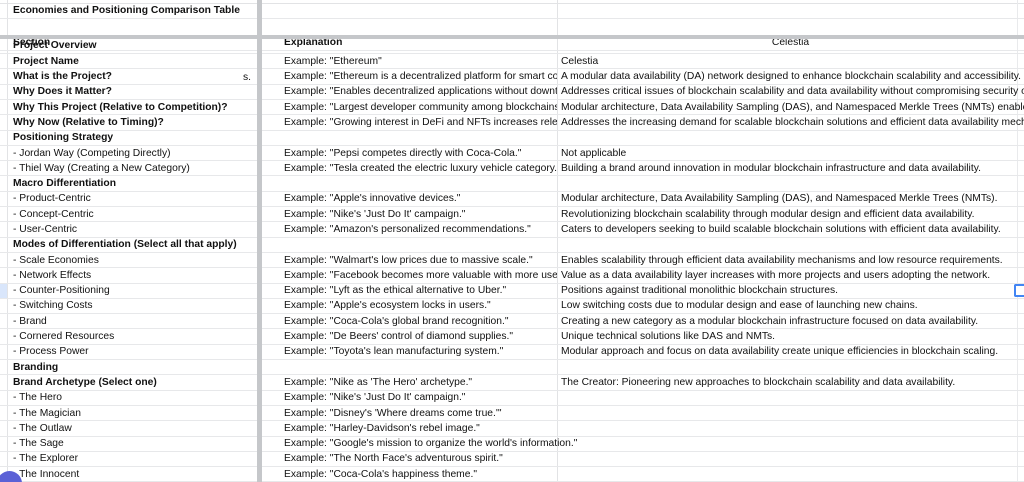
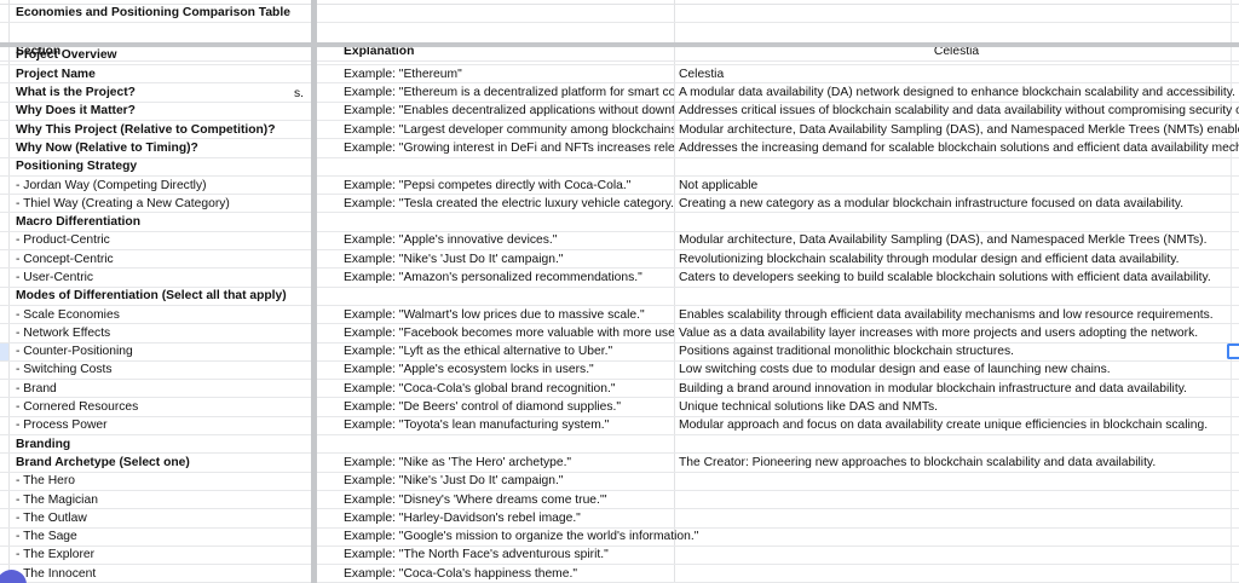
  Economies and Positioning Comparison Table
  Section
  Explanation
  Celestia
  Project Overview
  Project Name
  Example: "Ethereum"
  Celestia
  What is the Project?
  Example: "Ethereum is a decentralized platform for smart co
  A modular data availability (DA) network designed to enhance blockchain scalability and accessibility.
  Why Does it Matter?
  Example: "Enables decentralized applications without downt
  Addresses critical issues of blockchain scalability and data availability without compromising security
  Why This Project (Relative to Competition)?
  Example: "Largest developer community among blockchains
  Modular architecture, Data Availability Sampling (DAS), and Namespaced Merkle Trees (NMTs) enabl
  Why Now (Relative to Timing)?
  Example: "Growing interest in DeFi and NFTs increases rele
  Addresses the increasing demand for scalable blockchain solutions and efficient data availability mec
  Positioning Strategy
  - Jordan Way (Competing Directly)
  Example: "Pepsi competes directly with Coca-Cola."
  Not applicable
  - Thiel Way (Creating a New Category)
  Example: "Tesla created the electric luxury vehicle category.
- Building a brand around innovation in modular blockchain infrastructure and data availability.
+ Creating a new category as a modular blockchain infrastructure focused on data availability.
  Macro Differentiation
  - Product-Centric
  Example: "Apple's innovative devices."
  Modular architecture, Data Availability Sampling (DAS), and Namespaced Merkle Trees (NMTs).
  - Concept-Centric
  Example: "Nike's 'Just Do It' campaign."
  Revolutionizing blockchain scalability through modular design and efficient data availability.
  - User-Centric
  Example: "Amazon's personalized recommendations."
  Caters to developers seeking to build scalable blockchain solutions with efficient data availability.
  Modes of Differentiation (Select all that apply)
  - Scale Economies
  Example: "Walmart's low prices due to massive scale."
  Enables scalability through efficient data availability mechanisms and low resource requirements.
  - Network Effects
  Example: "Facebook becomes more valuable with more use
  Value as a data availability layer increases with more projects and users adopting the network.
  - Counter-Positioning
  Example: "Lyft as the ethical alternative to Uber."
  Positions against traditional monolithic blockchain structures.
  - Switching Costs
  Example: "Apple's ecosystem locks in users."
  Low switching costs due to modular design and ease of launching new chains.
  - Brand
  Example: "Coca-Cola's global brand recognition."
- Creating a new category as a modular blockchain infrastructure focused on data availability.
+ Building a brand around innovation in modular blockchain infrastructure and data availability.
  - Cornered Resources
  Example: "De Beers' control of diamond supplies."
  Unique technical solutions like DAS and NMTs.
  - Process Power
  Example: "Toyota's lean manufacturing system."
  Modular approach and focus on data availability create unique efficiencies in blockchain scaling.
  Branding
  Brand Archetype (Select one)
  Example: "Nike as 'The Hero' archetype."
  The Creator: Pioneering new approaches to blockchain scalability and data availability.
  - The Hero
  Example: "Nike's 'Just Do It' campaign."
  - The Magician
  Example: "Disney's 'Where dreams come true.'"
  - The Outlaw
  Example: "Harley-Davidson's rebel image."
  - The Sage
  Example: "Google's mission to organize the world's information."
  - The Explorer
  Example: "The North Face's adventurous spirit."
  The Innocent
  Example: "Coca-Cola's happiness theme."
  s.
